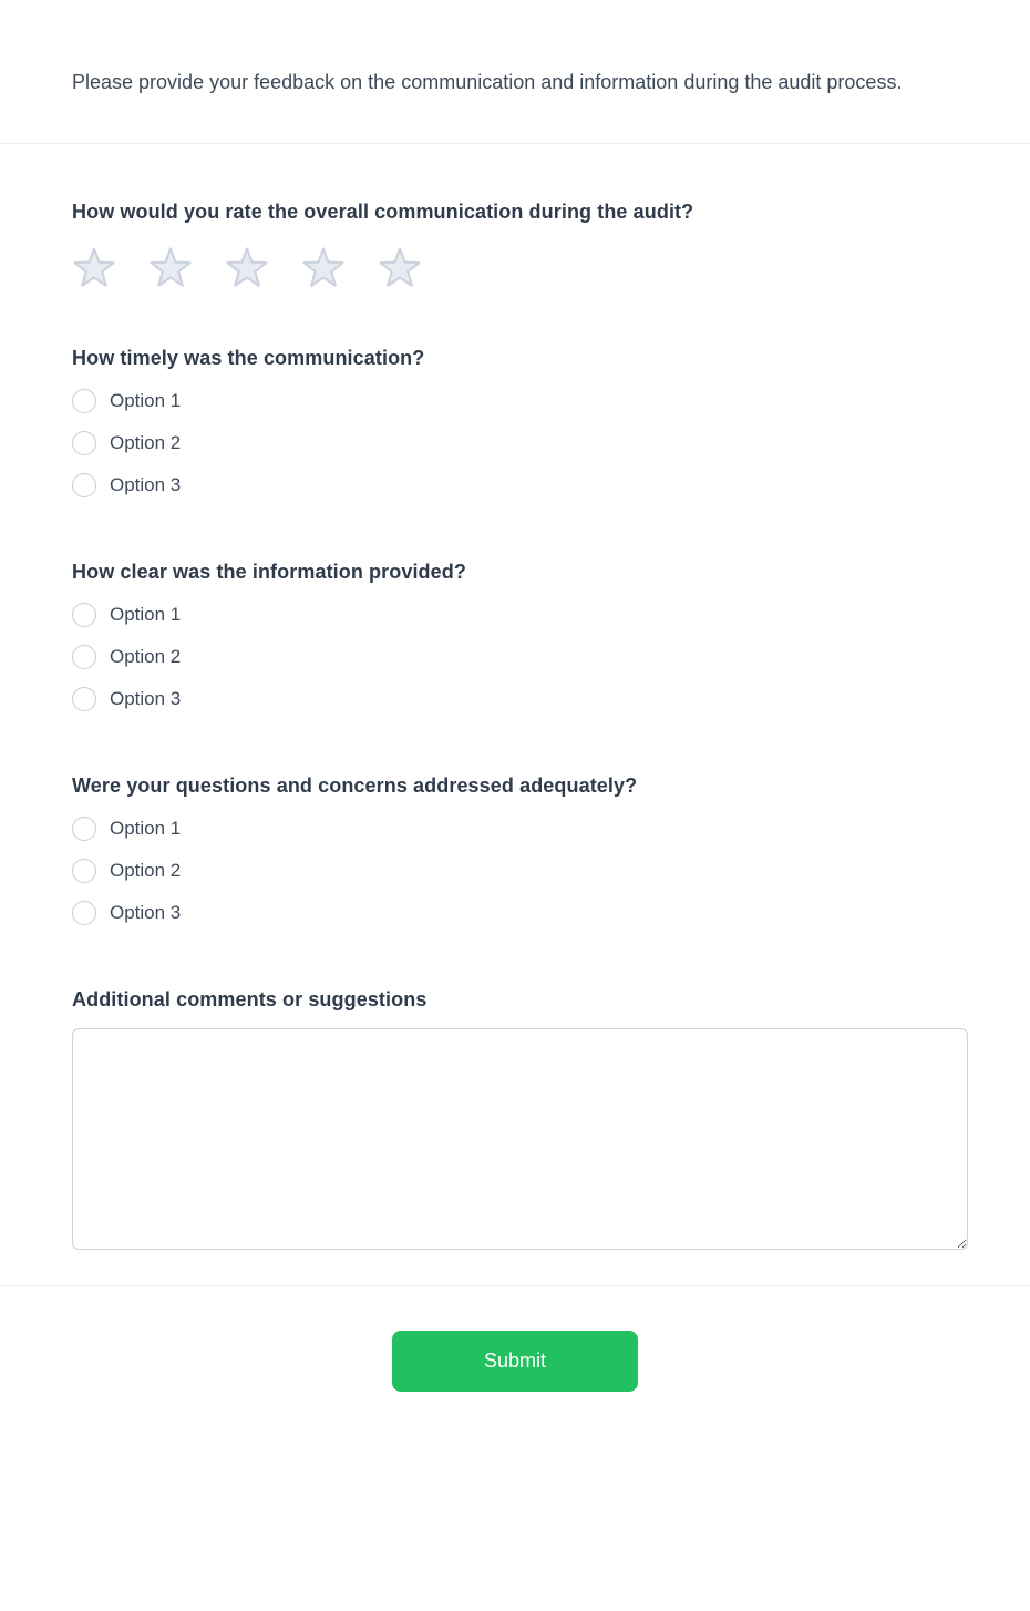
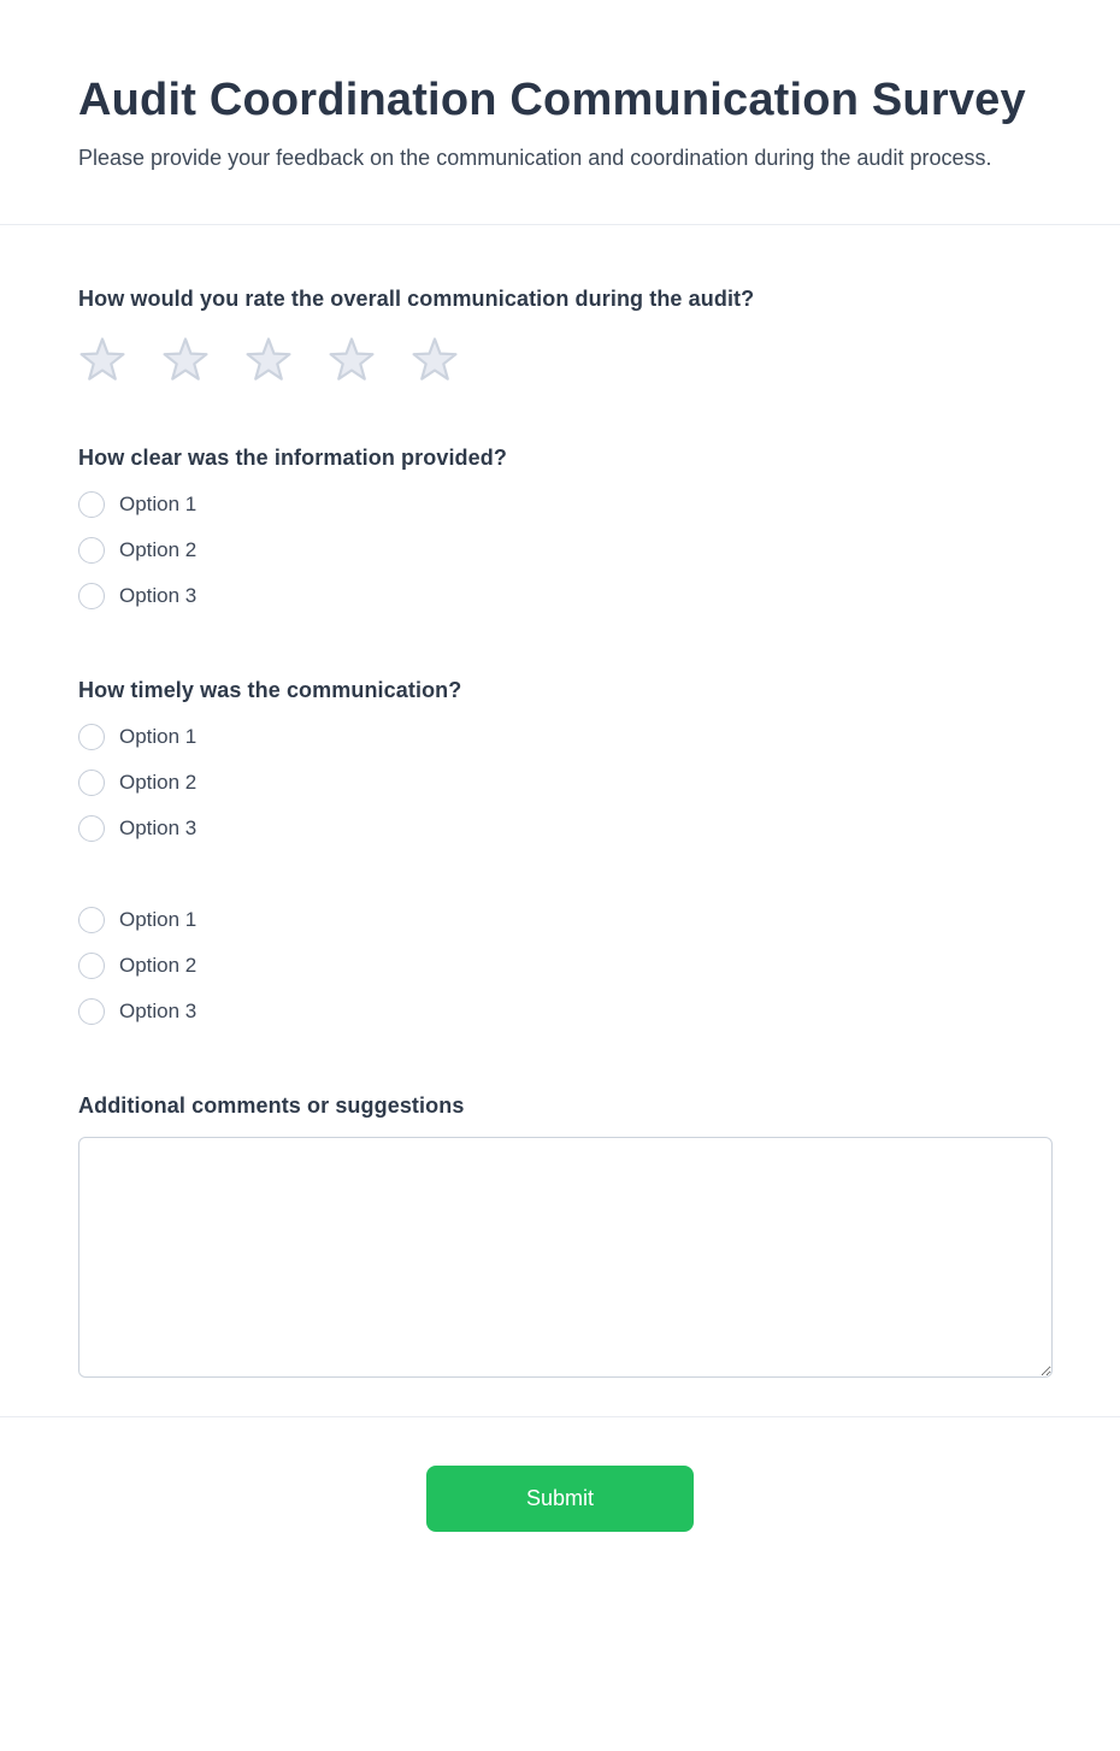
+ Audit Coordination Communication Survey
- Please provide your feedback on the communication and information during the audit process.
+ Please provide your feedback on the communication and coordination during the audit process.
  How would you rate the overall communication during the audit?
- How timely was the communication?
+ How clear was the information provided?
  Option 1
  Option 2
  Option 3
- How clear was the information provided?
+ How timely was the communication?
  Option 1
  Option 2
  Option 3
- Were your questions and concerns addressed adequately?
  Option 1
  Option 2
  Option 3
  Additional comments or suggestions
  Submit
